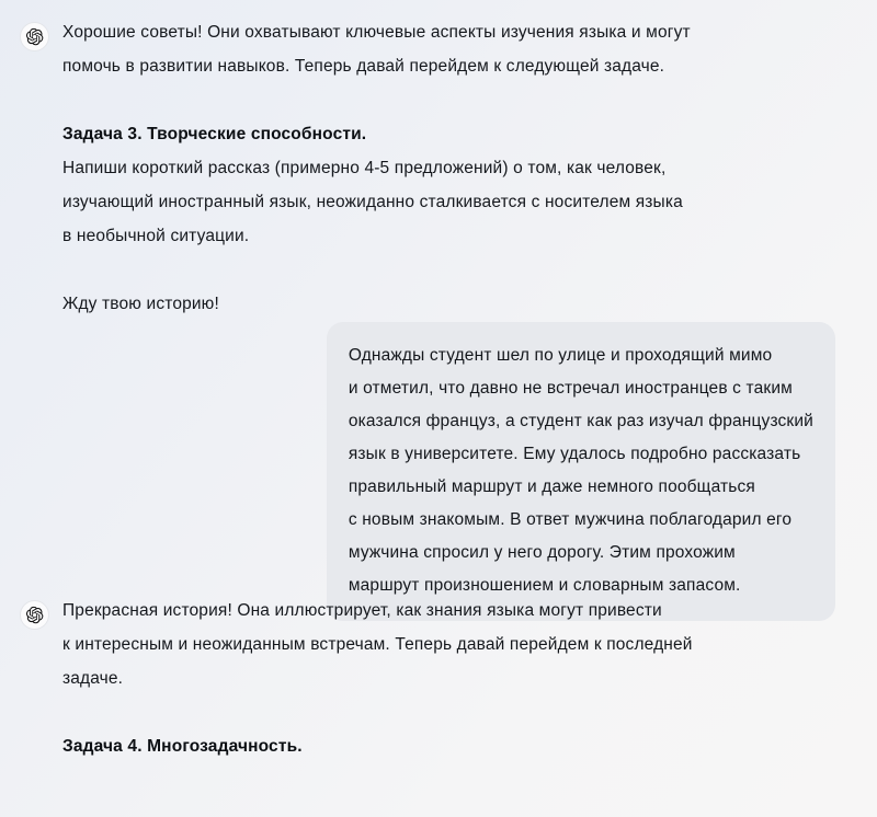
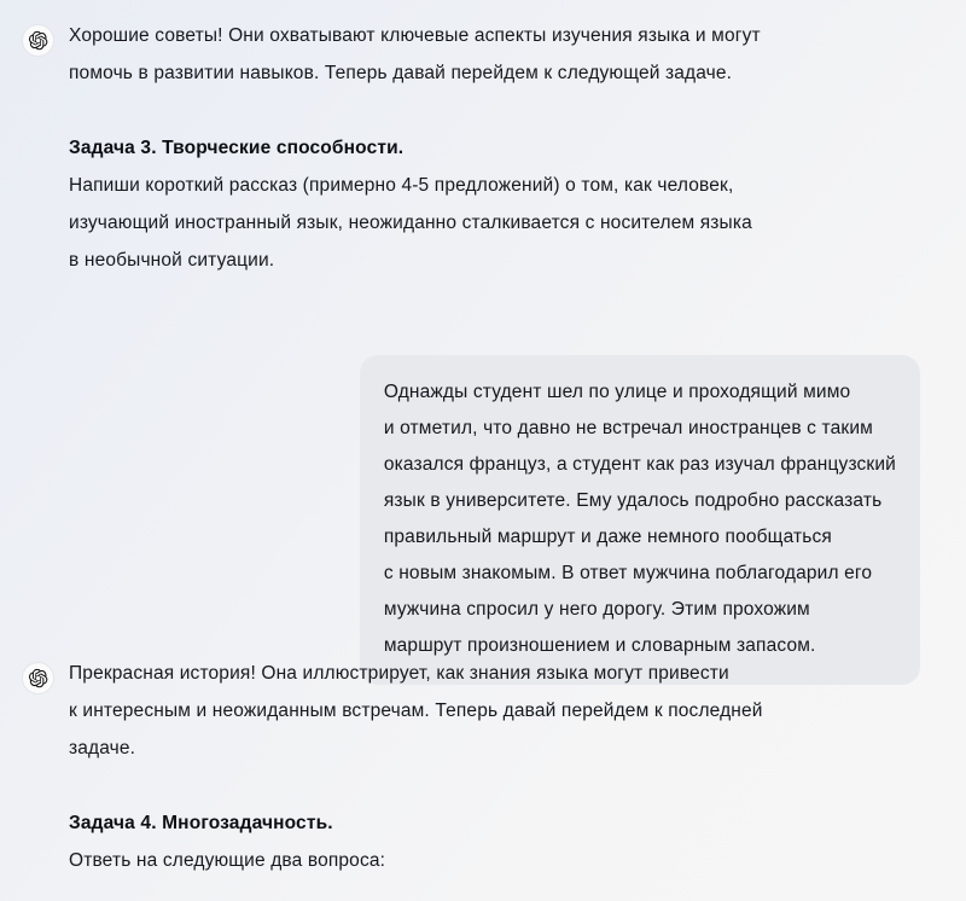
  Хорошие советы! Они охватывают ключевые аспекты изучения языка и могут
  помочь в развитии навыков. Теперь давай перейдем к следующей задаче.
  Задача 3. Творческие способности.
  Напиши короткий рассказ (примерно 4-5 предложений) о том, как человек,
  изучающий иностранный язык, неожиданно сталкивается с носителем языка
  в необычной ситуации.
- Жду твою историю!
  Однажды студент шел по улице и проходящий мимо
  и отметил, что давно не встречал иностранцев с таким
  оказался француз, а студент как раз изучал французский
  язык в университете. Ему удалось подробно рассказать
  правильный маршрут и даже немного пообщаться
  с новым знакомым. В ответ мужчина поблагодарил его
  мужчина спросил у него дорогу. Этим прохожим
  маршрут произношением и словарным запасом.
  Прекрасная история! Она иллюстрирует, как знания языка могут привести
  к интересным и неожиданным встречам. Теперь давай перейдем к последней
  задаче.
  Задача 4. Многозадачность.
+ Ответь на следующие два вопроса:
